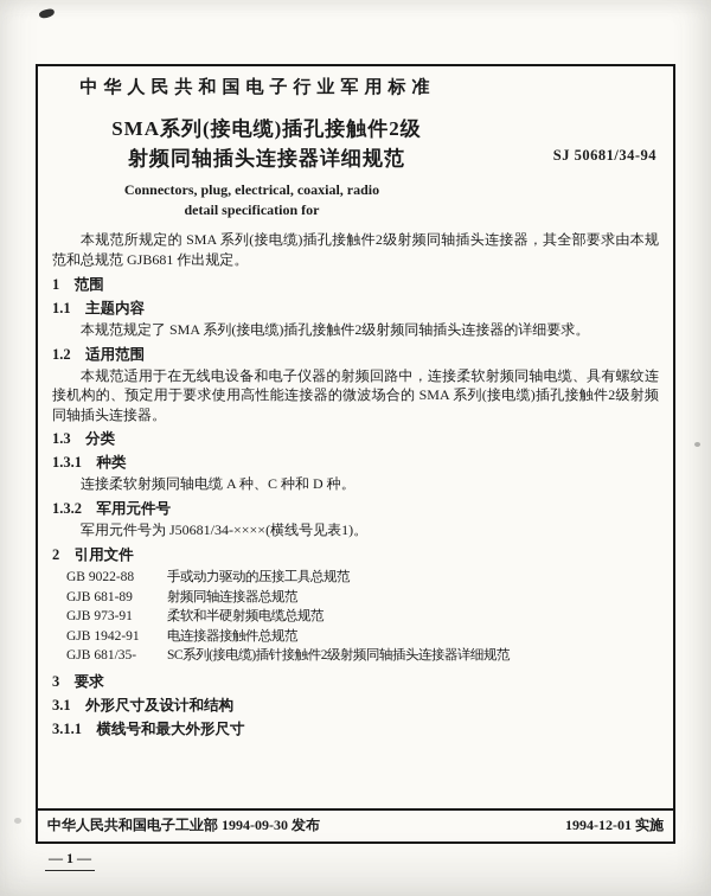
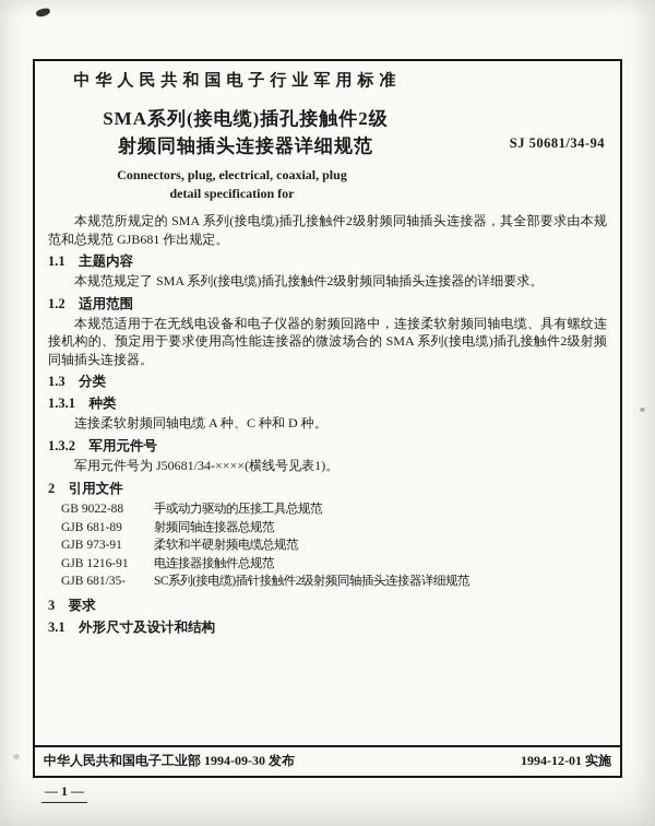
  中华人民共和国电子行业军用标准
  SMA系列(接电缆)插孔接触件2级
  射频同轴插头连接器详细规范
  SJ 50681/34-94
- Connectors, plug, electrical, coaxial, radio
+ Connectors, plug, electrical, coaxial, plug
  detail specification for
  本规范所规定的 SMA 系列(接电缆)插孔接触件2级射频同轴插头连接器，其全部要求由本规范和总规范 GJB681 作出规定。
- 1 范围
  1.1 主题内容
  本规范规定了 SMA 系列(接电缆)插孔接触件2级射频同轴插头连接器的详细要求。
  1.2 适用范围
  本规范适用于在无线电设备和电子仪器的射频回路中，连接柔软射频同轴电缆、具有螺纹连接机构的、预定用于要求使用高性能连接器的微波场合的 SMA 系列(接电缆)插孔接触件2级射频同轴插头连接器。
  1.3 分类
  1.3.1 种类
  连接柔软射频同轴电缆 A 种、C 种和 D 种。
  1.3.2 军用元件号
  军用元件号为 J50681/34-××××(横线号见表1)。
  2 引用文件
  GB 9022-88
  手或动力驱动的压接工具总规范
  GJB 681-89
  射频同轴连接器总规范
  GJB 973-91
  柔软和半硬射频电缆总规范
- GJB 1942-91
+ GJB 1216-91
  电连接器接触件总规范
  GJB 681/35-
  SC系列(接电缆)插针接触件2级射频同轴插头连接器详细规范
  3 要求
  3.1 外形尺寸及设计和结构
- 3.1.1 横线号和最大外形尺寸
  中华人民共和国电子工业部 1994-09-30 发布
  1994-12-01 实施
  — 1 —
